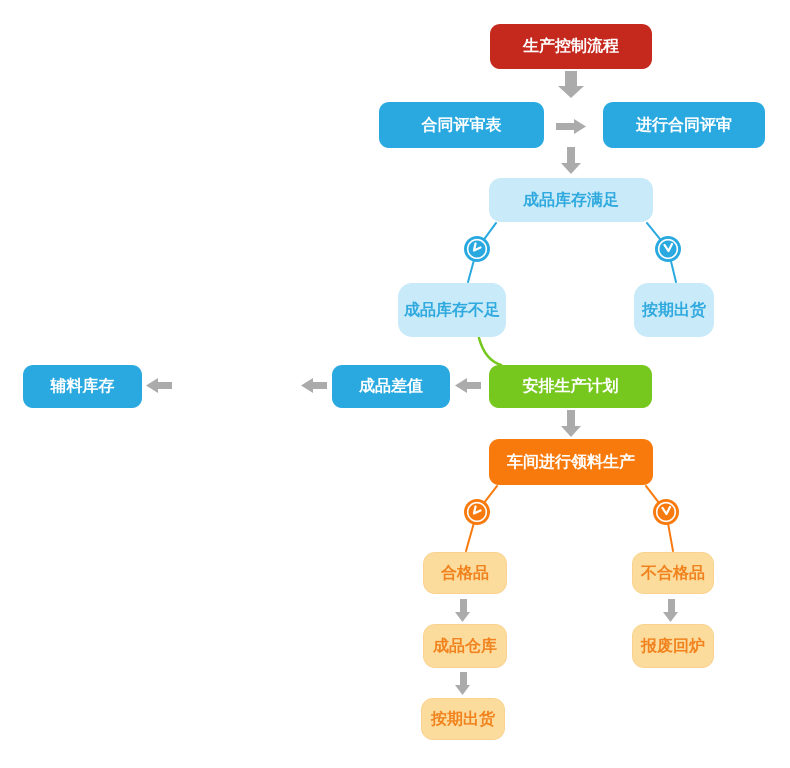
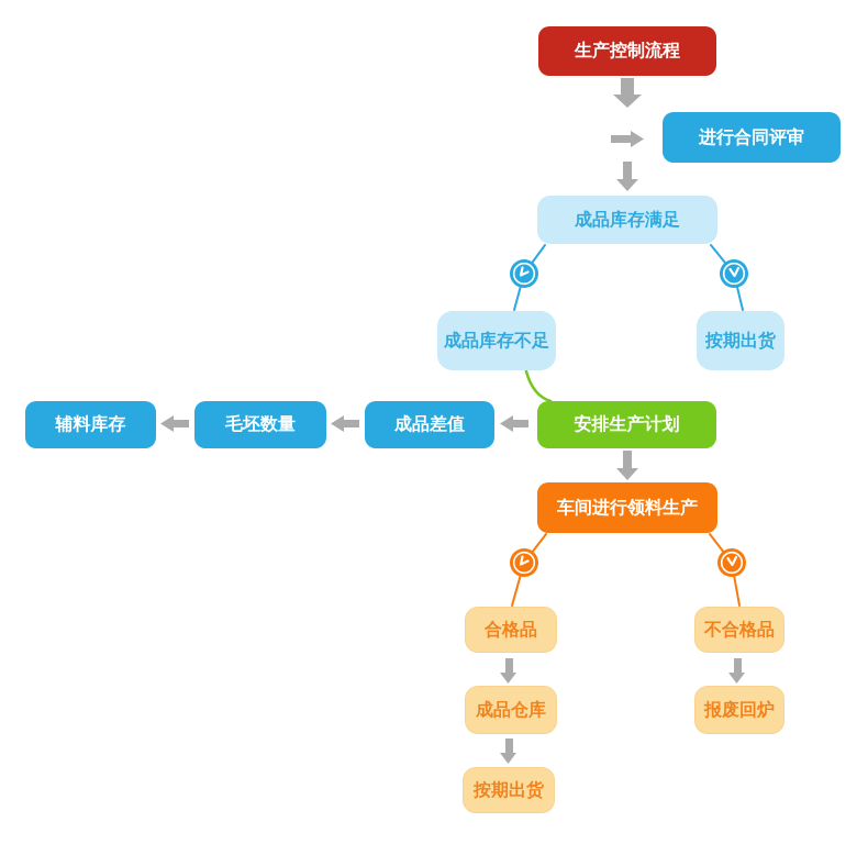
  生产控制流程
- 合同评审表
  进行合同评审
  成品库存满足
  成品库存不足
  按期出货
  辅料库存
+ 毛坯数量
  成品差值
  安排生产计划
  车间进行领料生产
  合格品
  不合格品
  成品仓库
  报废回炉
  按期出货
